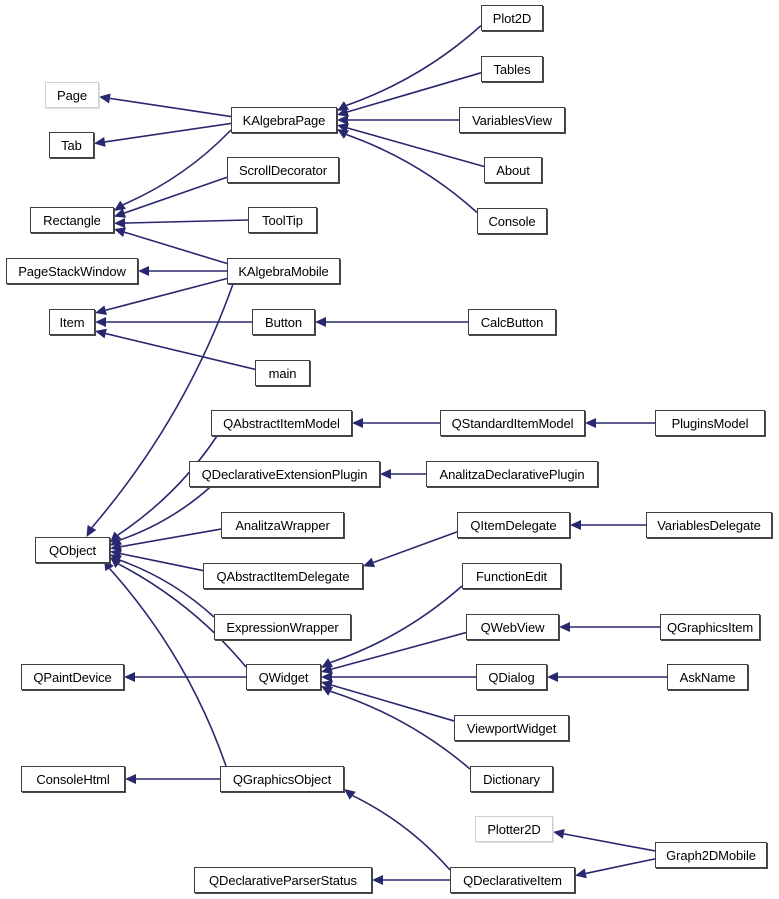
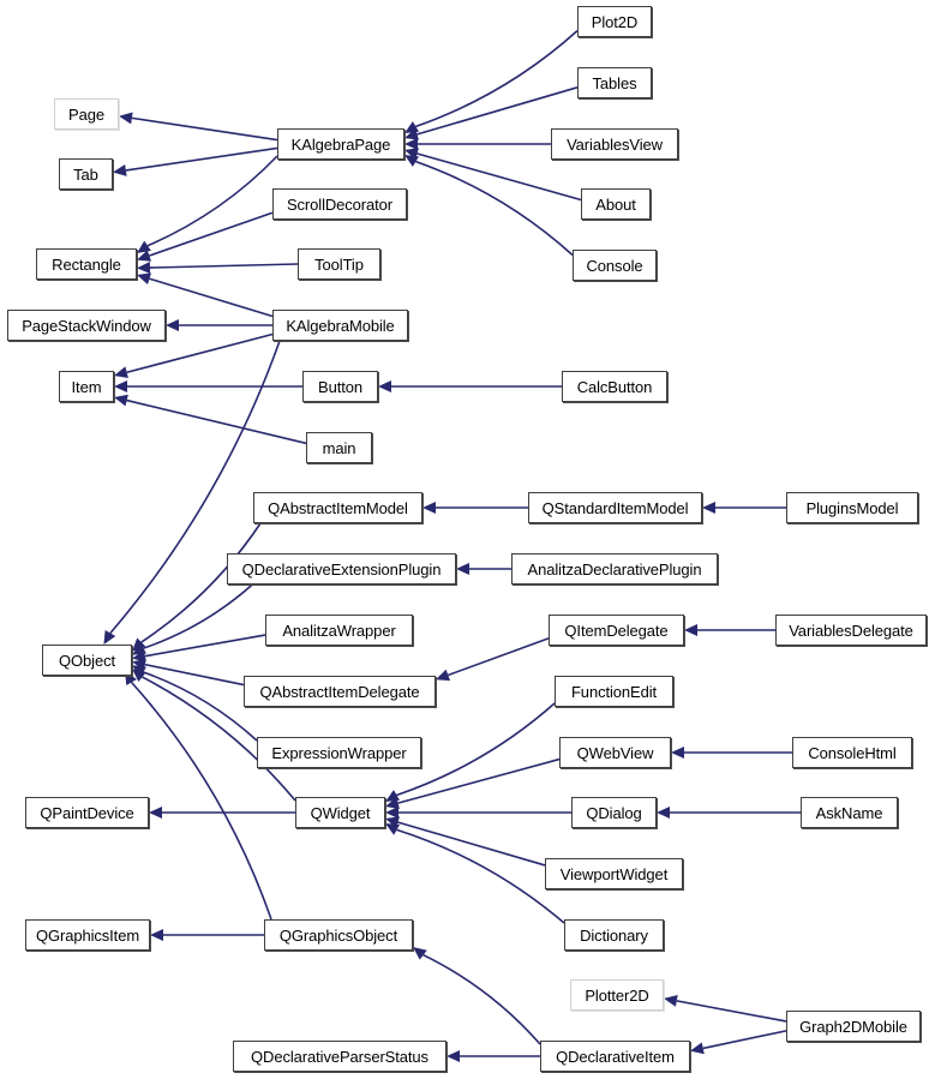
  Plot2D
  Tables
  Page
  KAlgebraPage
  VariablesView
  Tab
  ScrollDecorator
  About
  Rectangle
  ToolTip
  Console
  PageStackWindow
  KAlgebraMobile
  Item
  Button
  CalcButton
  main
  QAbstractItemModel
  QStandardItemModel
  PluginsModel
  QDeclarativeExtensionPlugin
  AnalitzaDeclarativePlugin
  AnalitzaWrapper
  QItemDelegate
  VariablesDelegate
  QObject
  QAbstractItemDelegate
  FunctionEdit
  ExpressionWrapper
  QWebView
- QGraphicsItem
+ ConsoleHtml
  QPaintDevice
  QWidget
  QDialog
  AskName
  ViewportWidget
- ConsoleHtml
+ QGraphicsItem
  QGraphicsObject
  Dictionary
  Plotter2D
  Graph2DMobile
  QDeclarativeParserStatus
  QDeclarativeItem
